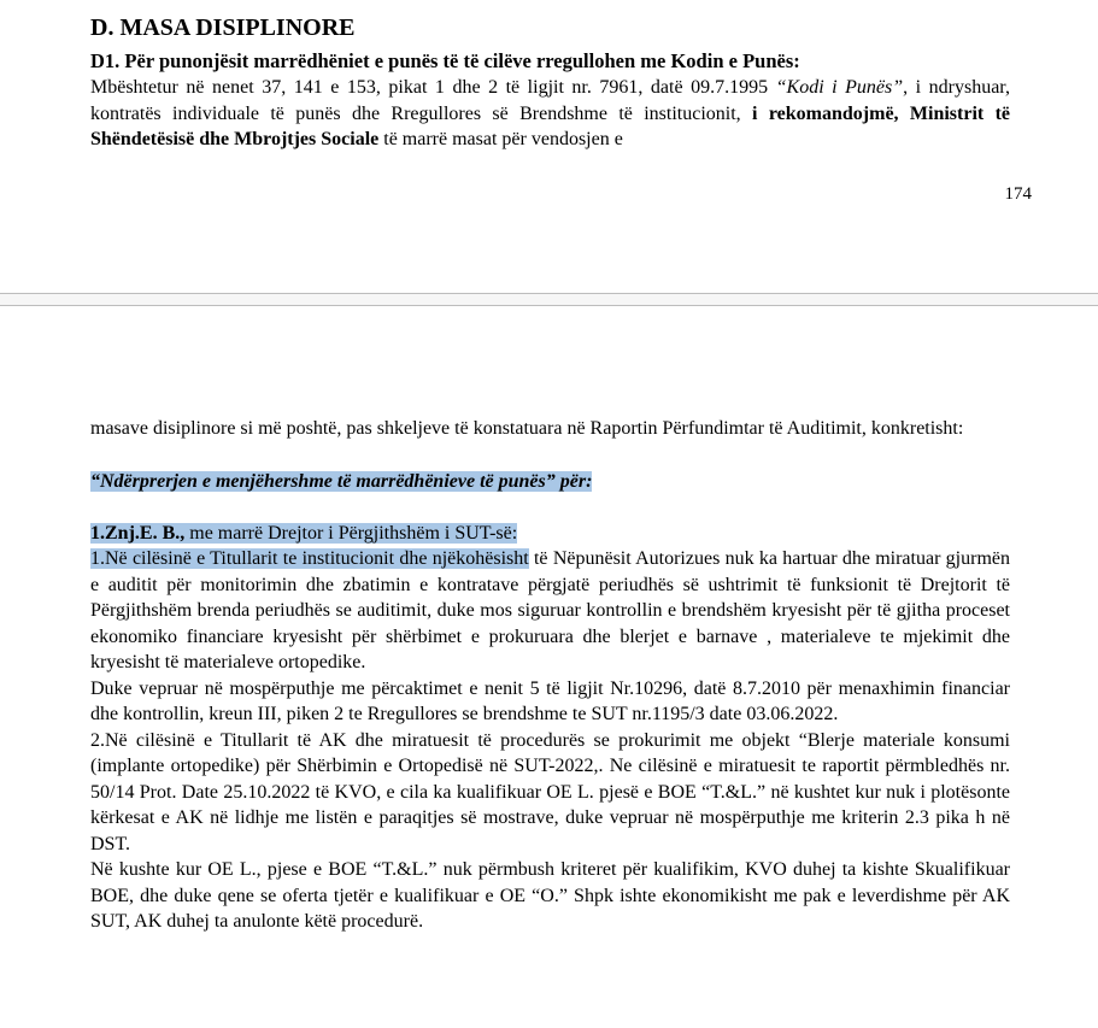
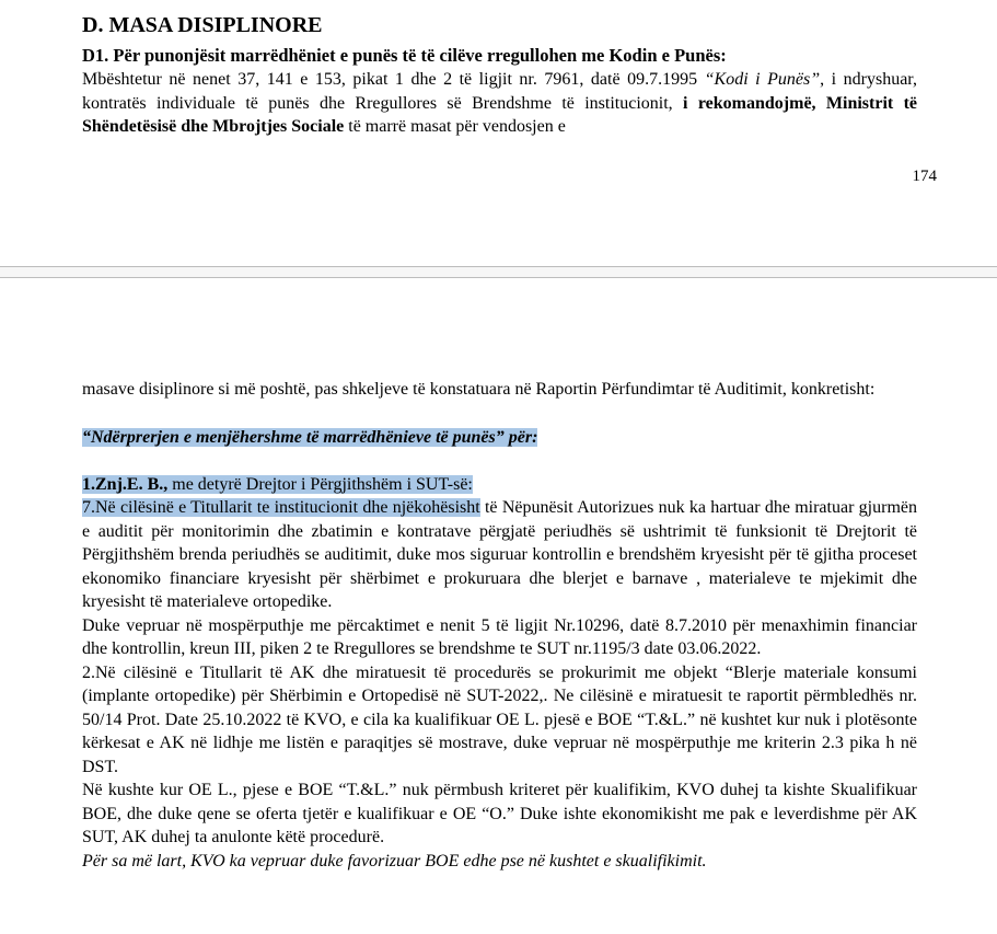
  D. MASA DISIPLINORE
  D1. Për punonjësit marrëdhëniet e punës të të cilëve rregullohen me Kodin e Punës:
  Mbështetur në nenet 37, 141 e 153, pikat 1 dhe 2 të ligjit nr. 7961, datë 09.7.1995 “Kodi i Punës”, i ndryshuar, kontratës individuale të punës dhe Rregullores së Brendshme të institucionit, i rekomandojmë, Ministrit të Shëndetësisë dhe Mbrojtjes Sociale të marrë masat për vendosjen e
  174
  masave disiplinore si më poshtë, pas shkeljeve të konstatuara në Raportin Përfundimtar të Auditimit, konkretisht:
  “Ndërprerjen e menjëhershme të marrëdhënieve të punës” për:
- 1.Znj.E. B., me marrë Drejtor i Përgjithshëm i SUT-së:
+ 1.Znj.E. B., me detyrë Drejtor i Përgjithshëm i SUT-së:
- 1.Në cilësinë e Titullarit te institucionit dhe njëkohësisht të Nëpunësit Autorizues nuk ka hartuar dhe miratuar gjurmën e auditit për monitorimin dhe zbatimin e kontratave përgjatë periudhës së ushtrimit të funksionit të Drejtorit të Përgjithshëm brenda periudhës se auditimit, duke mos siguruar kontrollin e brendshëm kryesisht për të gjitha proceset ekonomiko financiare kryesisht për shërbimet e prokuruara dhe blerjet e barnave , materialeve te mjekimit dhe kryesisht të materialeve ortopedike.
+ 7.Në cilësinë e Titullarit te institucionit dhe njëkohësisht të Nëpunësit Autorizues nuk ka hartuar dhe miratuar gjurmën e auditit për monitorimin dhe zbatimin e kontratave përgjatë periudhës së ushtrimit të funksionit të Drejtorit të Përgjithshëm brenda periudhës se auditimit, duke mos siguruar kontrollin e brendshëm kryesisht për të gjitha proceset ekonomiko financiare kryesisht për shërbimet e prokuruara dhe blerjet e barnave , materialeve te mjekimit dhe kryesisht të materialeve ortopedike.
  Duke vepruar në mospërputhje me përcaktimet e nenit 5 të ligjit Nr.10296, datë 8.7.2010 për menaxhimin financiar dhe kontrollin, kreun III, piken 2 te Rregullores se brendshme te SUT nr.1195/3 date 03.06.2022.
  2.Në cilësinë e Titullarit të AK dhe miratuesit të procedurës se prokurimit me objekt “Blerje materiale konsumi (implante ortopedike) për Shërbimin e Ortopedisë në SUT-2022,. Ne cilësinë e miratuesit te raportit përmbledhës nr. 50/14 Prot. Date 25.10.2022 të KVO, e cila ka kualifikuar OE L. pjesë e BOE “T.&L.” në kushtet kur nuk i plotësonte kërkesat e AK në lidhje me listën e paraqitjes së mostrave, duke vepruar në mospërputhje me kriterin 2.3 pika h në DST.
- Në kushte kur OE L., pjese e BOE “T.&L.” nuk përmbush kriteret për kualifikim, KVO duhej ta kishte Skualifikuar BOE, dhe duke qene se oferta tjetër e kualifikuar e OE “O.” Shpk ishte ekonomikisht me pak e leverdishme për AK SUT, AK duhej ta anulonte këtë procedurë.
+ Në kushte kur OE L., pjese e BOE “T.&L.” nuk përmbush kriteret për kualifikim, KVO duhej ta kishte Skualifikuar BOE, dhe duke qene se oferta tjetër e kualifikuar e OE “O.” Duke ishte ekonomikisht me pak e leverdishme për AK SUT, AK duhej ta anulonte këtë procedurë.
+ Për sa më lart, KVO ka vepruar duke favorizuar BOE edhe pse në kushtet e skualifikimit.
